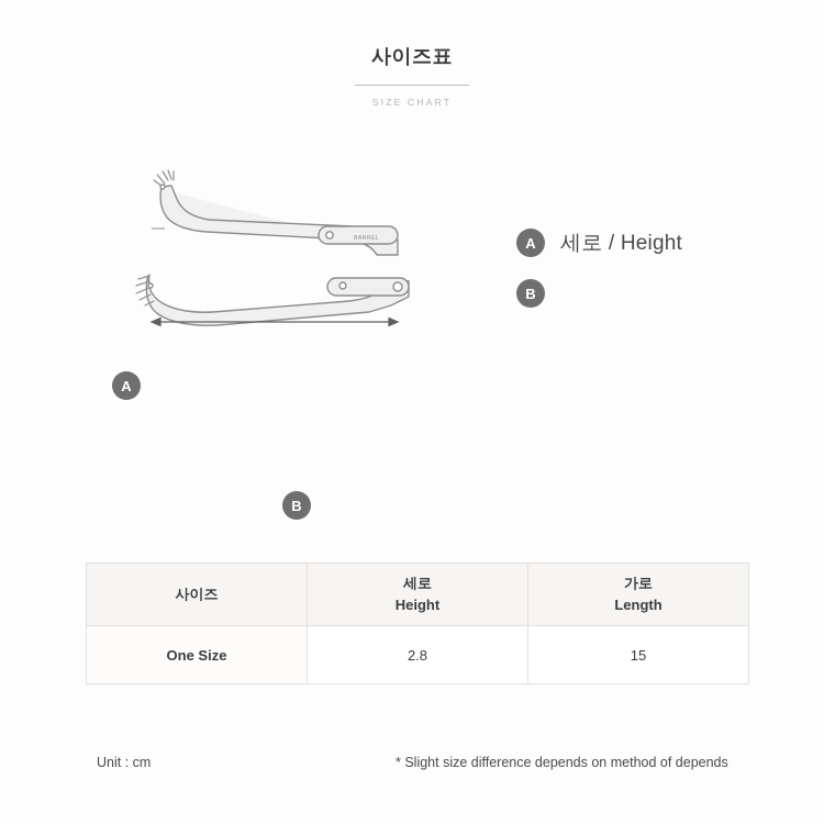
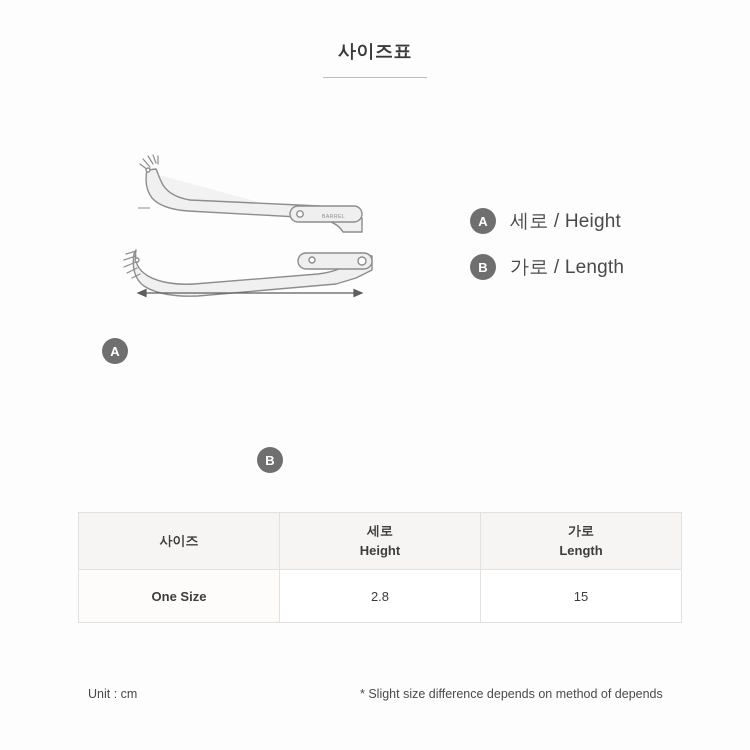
  사이즈표
- SIZE CHART
  A
  B
  A
  세로 / Height
  B
+ 가로 / Length
  사이즈	세로 Height	가로 Length
  One Size	2.8	15
  Unit : cm
  * Slight size difference depends on method of depends
